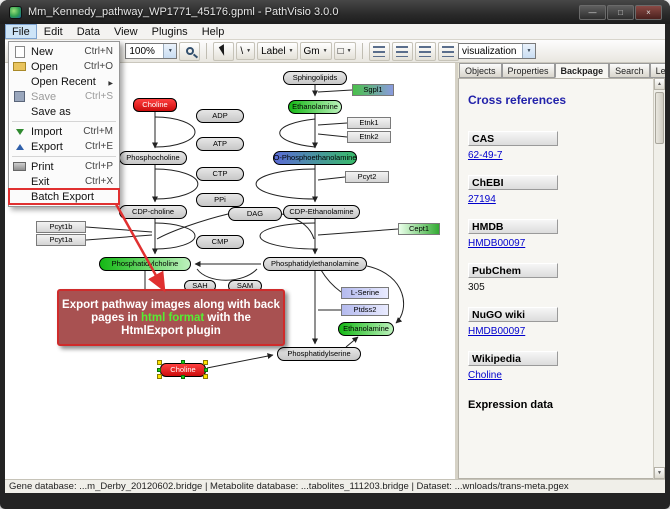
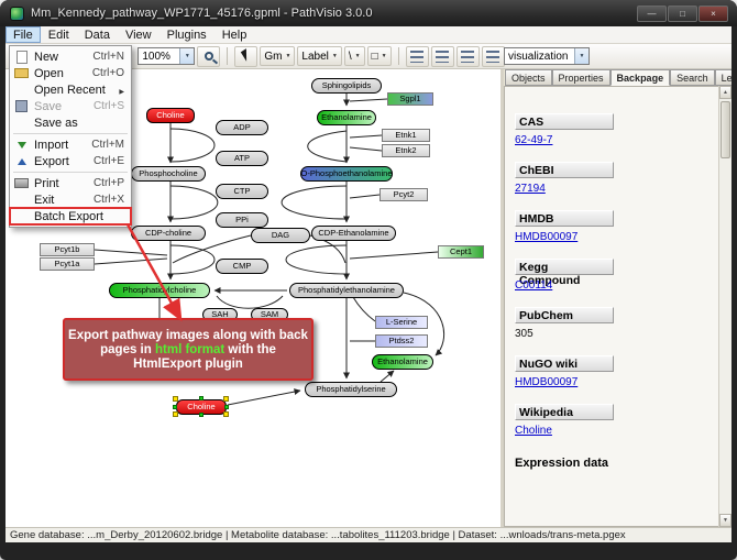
  Mm_Kennedy_pathway_WP1771_45176.gpml - PathVisio 3.0.0
  —
  □
  ×
  File
  Edit
  Data
  View
  Plugins
  Help
  100%
- \
+ Gm
  Label
- Gm
+ \
  □
  visualization
  Export pathway images along with back
  pages in html format with the
  HtmlExport plugin
  Sphingolipids
  Sgpl1
  Choline
  Ethanolamine
  ADP
  Etnk1
  Etnk2
  ATP
  Phosphocholine
  O-Phosphoethanolamine
  CTP
  Pcyt2
  PPi
  CDP-choline
  DAG
  CDP-Ethanolamine
  Cept1
  Pcyt1b
  Pcyt1a
  CMP
  Phosphatidylcholine
  Phosphatidylethanolamine
  SAH
  SAM
  L-Serine
  Ptdss2
  Ethanolamine
  Phosphatidylserine
  Choline
  Objects
  Properties
  Backpage
  Search
- Cross references
  CAS
  62-49-7
  ChEBI
  27194
  HMDB
  HMDB00097
+ Kegg Compound
+ C00114
  PubChem
  305
  NuGO wiki
  HMDB00097
  Wikipedia
  Choline
  Expression data
  Gene database: ...m_Derby_20120602.bridge | Metabolite database: ...tabolites_111203.bridge | Dataset: ...wnloads/trans-meta.pgex
  New
  Ctrl+N
  Open
  Ctrl+O
  Open Recent
  Save
  Ctrl+S
  Save as
  Import
  Ctrl+M
  Export
  Ctrl+E
  Print
  Ctrl+P
  Exit
  Ctrl+X
  Batch Export
